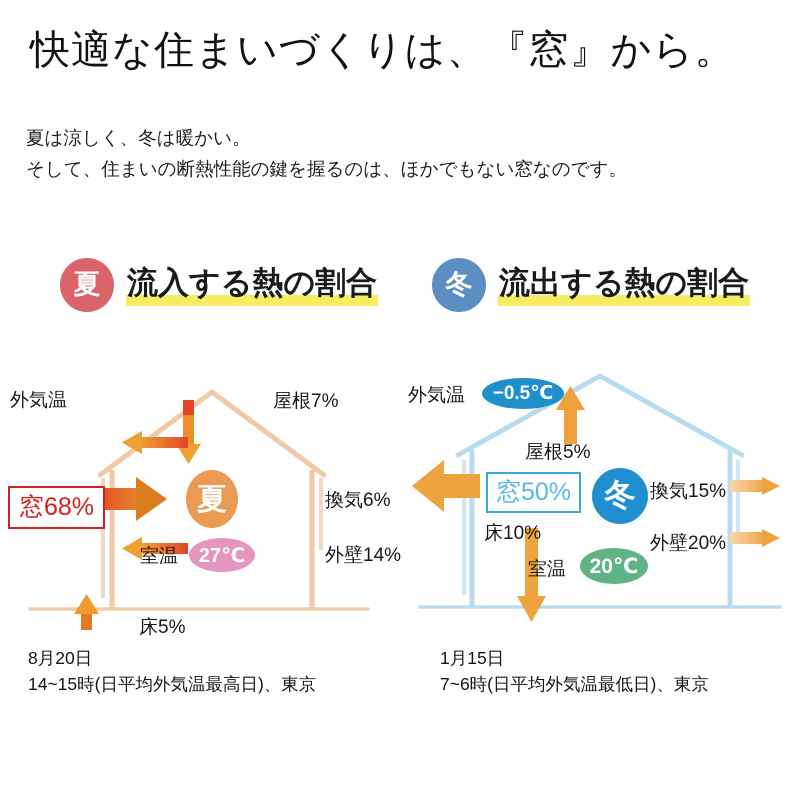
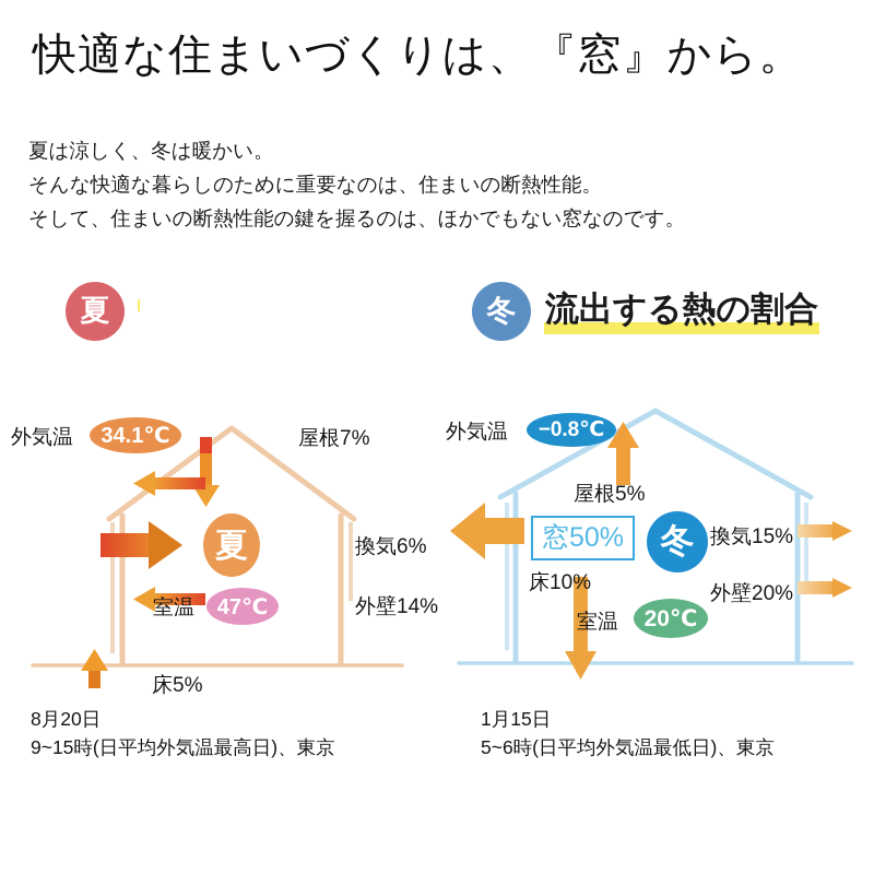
  快適な住まいづくりは、『窓』から。
  夏は涼しく、冬は暖かい。
+ そんな快適な暮らしのために重要なのは、住まいの断熱性能。
  そして、住まいの断熱性能の鍵を握るのは、ほかでもない窓なのです。
  夏
- 流入する熱の割合
  冬
  流出する熱の割合
  外気温
+ 34.1℃
  屋根7%
  換気6%
  外壁14%
  床5%
  夏
  室温
- 27℃
+ 47℃
- 窓68%
  外気温
- −0.5℃
+ −0.8℃
  屋根5%
  換気15%
  外壁20%
  床10%
  冬
  室温
  20℃
  窓50%
  8月20日
- 14~15時(日平均外気温最高日)、東京
+ 9~15時(日平均外気温最高日)、東京
  1月15日
- 7~6時(日平均外気温最低日)、東京
+ 5~6時(日平均外気温最低日)、東京
